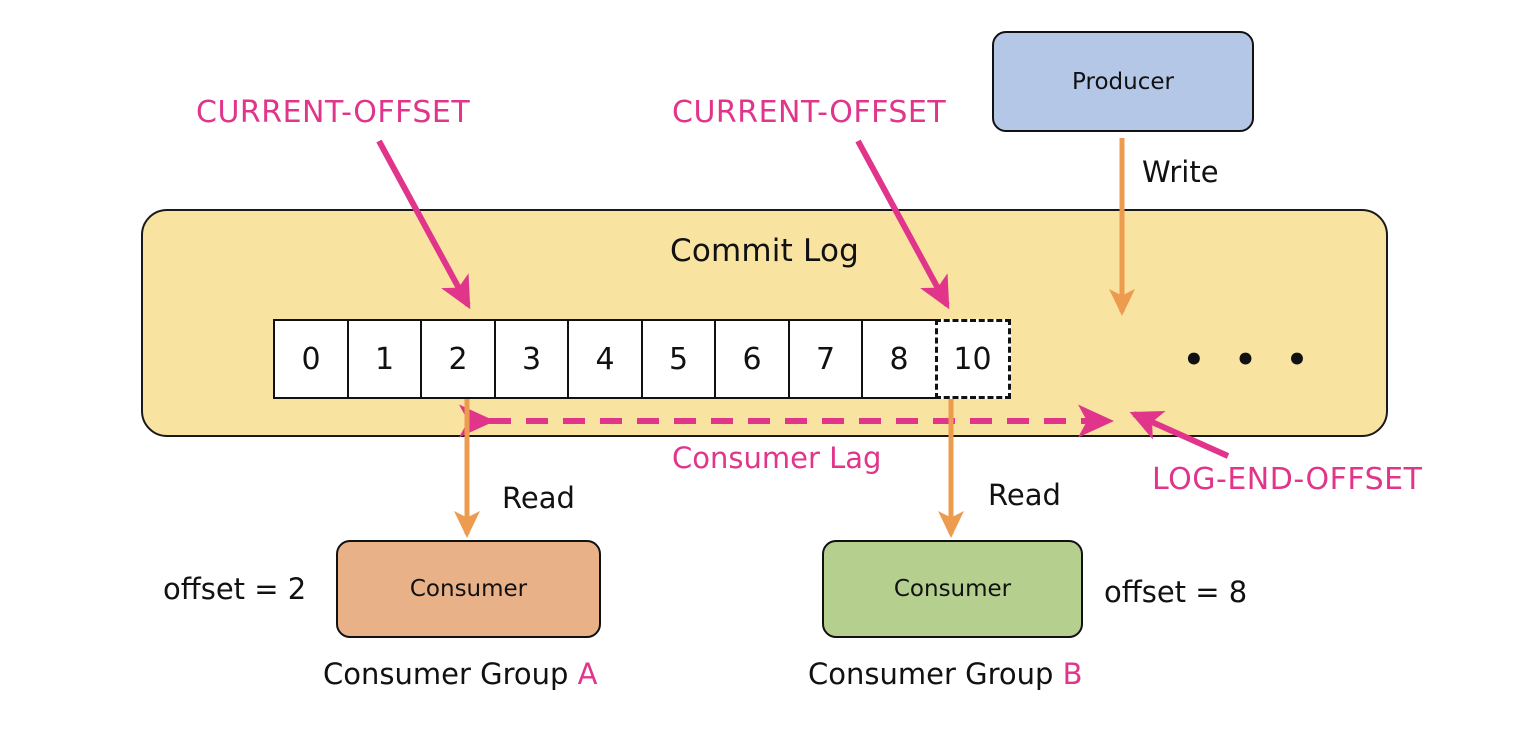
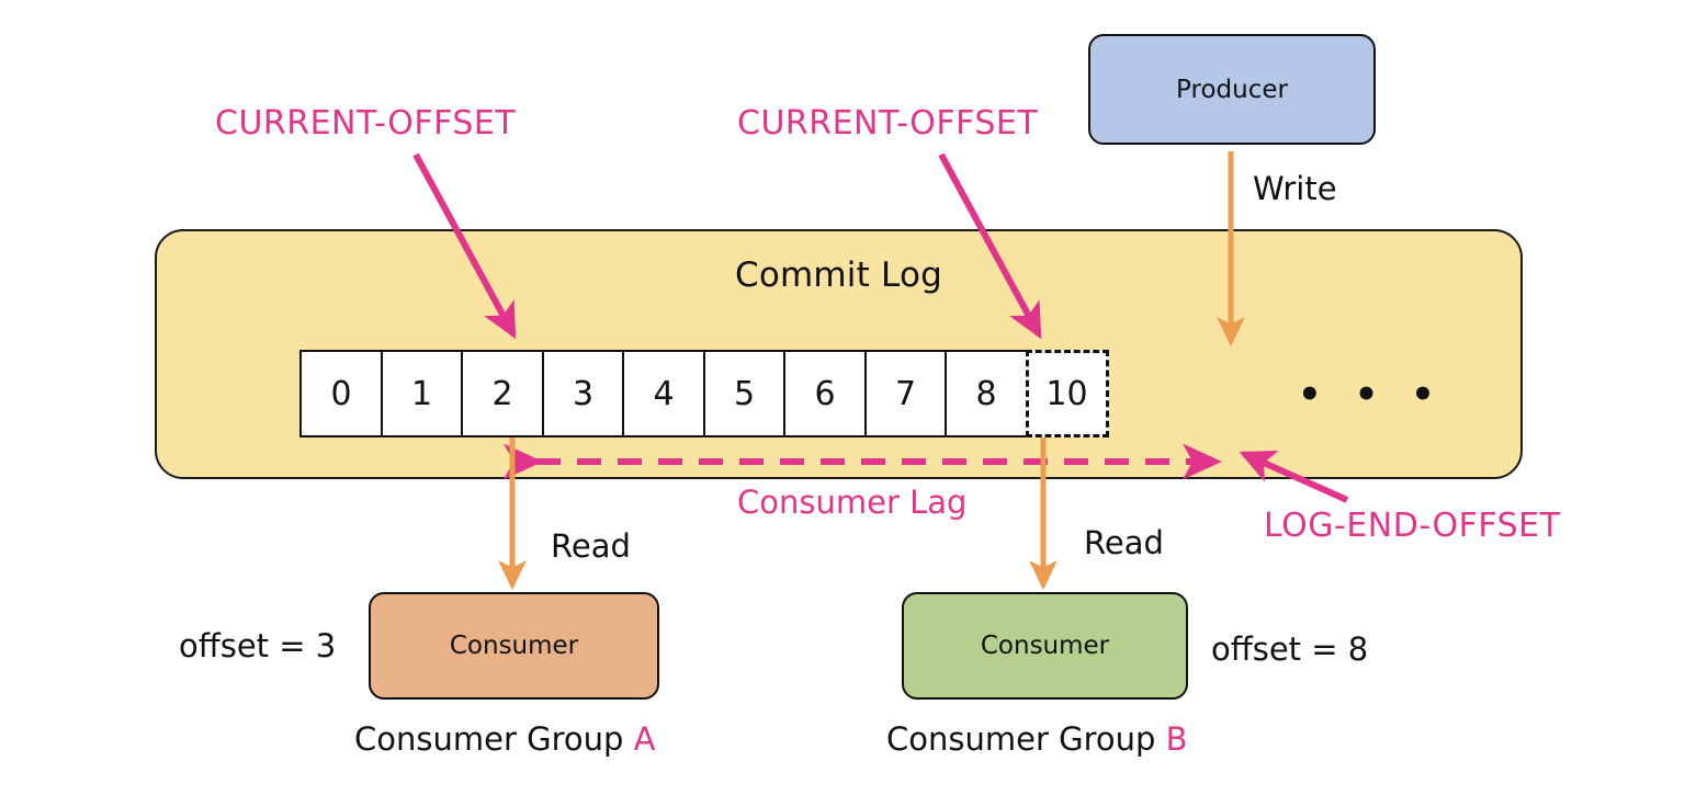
  Commit Log
  0
  1
  2
  3
  4
  5
  6
  7
  8
  10
  • • •
  Producer
  Consumer
  Consumer
  CURRENT-OFFSET
  CURRENT-OFFSET
  LOG-END-OFFSET
  Consumer Lag
  Write
  Read
  Read
- offset = 2
+ offset = 3
  offset = 8
  Consumer Group A
  Consumer Group B
